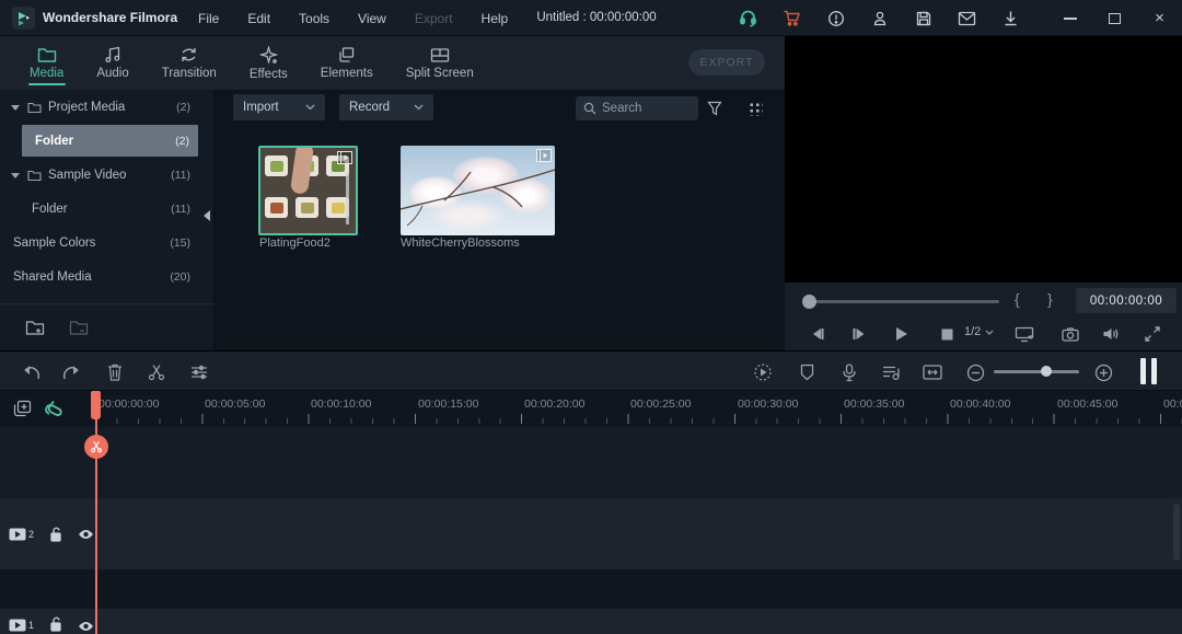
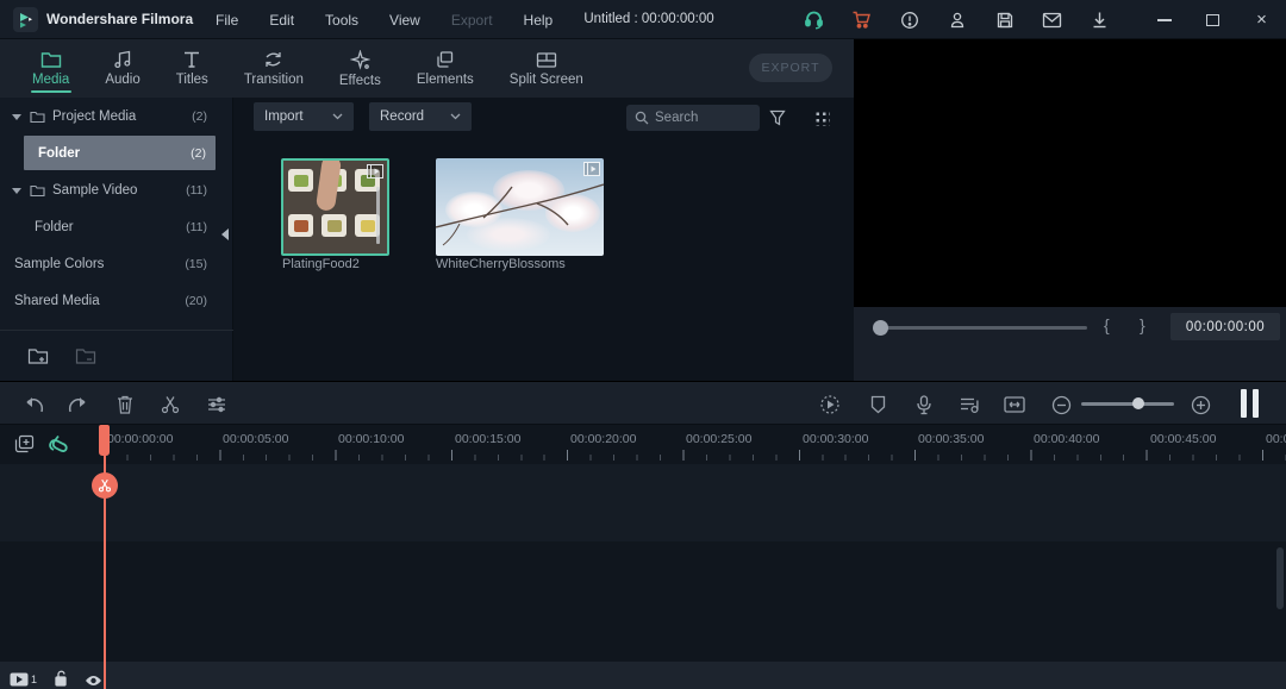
  Wondershare Filmora
  File
  Edit
  Tools
  View
  Export
  Help
  Untitled : 00:00:00:00
  ×
  Media
  Audio
+ Titles
  Transition
  Effects
  Elements
  Split Screen
  EXPORT
  Project Media
  (2)
  Folder
  (2)
  Sample Video
  (11)
  Folder
  (11)
  Sample Colors
  (15)
  Shared Media
  (20)
  Import
  Record
  Search
  PlatingFood2
  WhiteCherryBlossoms
  {
  }
  00:00:00:00
- 1/2
- 2
  1
  00:00:00:00
  00:00:05:00
  00:00:10:00
  00:00:15:00
  00:00:20:00
  00:00:25:00
  00:00:30:00
  00:00:35:00
  00:00:40:00
  00:00:45:00
